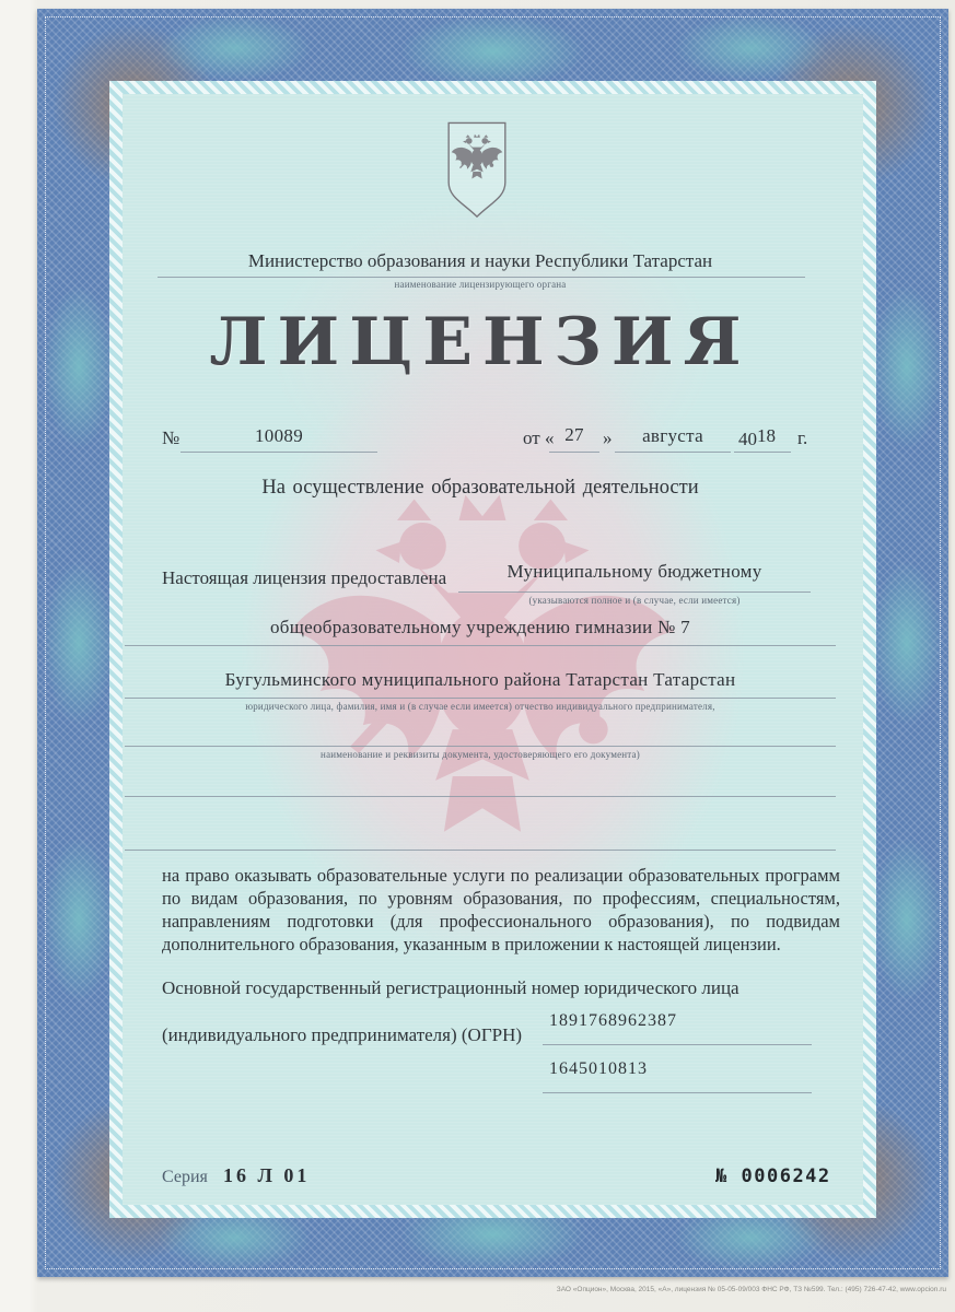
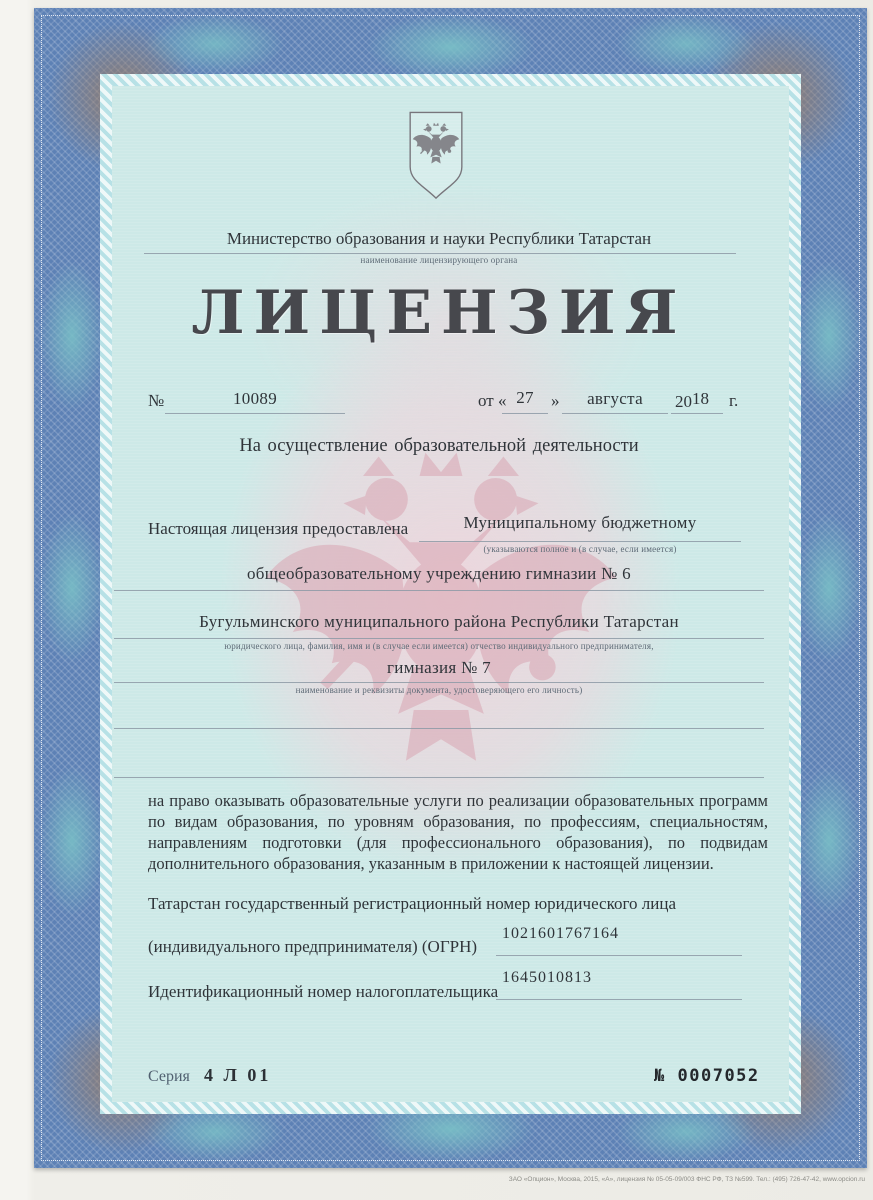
  Министерство образования и науки Республики Татарстан
  наименование лицензирующего органа
  ЛИЦЕНЗИЯ
  №
  10089
  от «
  27
  »
  августа
- 4018
+ 2018
  г.
  На осуществление образовательной деятельности
  Настоящая лицензия предоставлена
  Муниципальному бюджетному
  (указываются полное и (в случае, если имеется)
- общеобразовательному учреждению гимназии № 7
+ общеобразовательному учреждению гимназии № 6
- Бугульминского муниципального района Татарстан Татарстан
+ Бугульминского муниципального района Республики Татарстан
  юридического лица, фамилия, имя и (в случае если имеется) отчество индивидуального предпринимателя,
+ гимназия № 7
- наименование и реквизиты документа, удостоверяющего его документа)
+ наименование и реквизиты документа, удостоверяющего его личность)
  на право оказывать образовательные услуги по реализации образовательных программ по видам образования, по уровням образования, по профессиям, специальностям, направлениям подготовки (для профессионального образования), по подвидам дополнительного образования, указанным в приложении к настоящей лицензии.
- Основной государственный регистрационный номер юридического лица
+ Татарстан государственный регистрационный номер юридического лица
- 1891768962387
+ 1021601767164
  (индивидуального предпринимателя) (ОГРН)
  1645010813
+ Идентификационный номер налогоплательщика
  Серия
- 16 Л 01
+ 4 Л 01
- № 0006242
+ № 0007052
